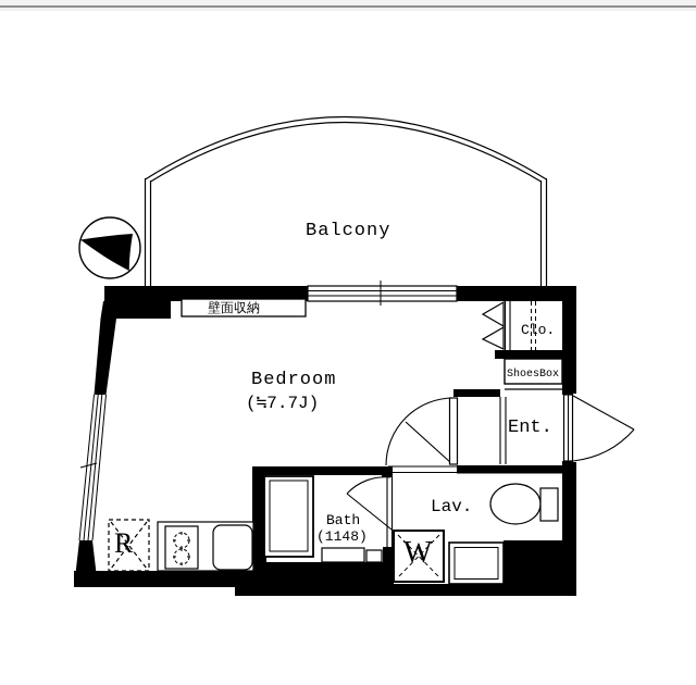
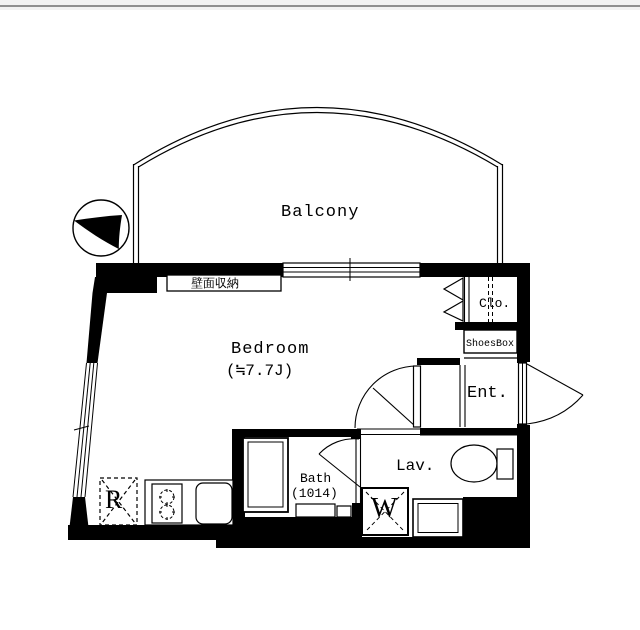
  Balcony
  Bedroom
  (≒7.7J)
  壁面収納
  Clo.
  ShoesBox
  Ent.
  Lav.
  Bath
- (1148)
+ (1014)
  W
  R
